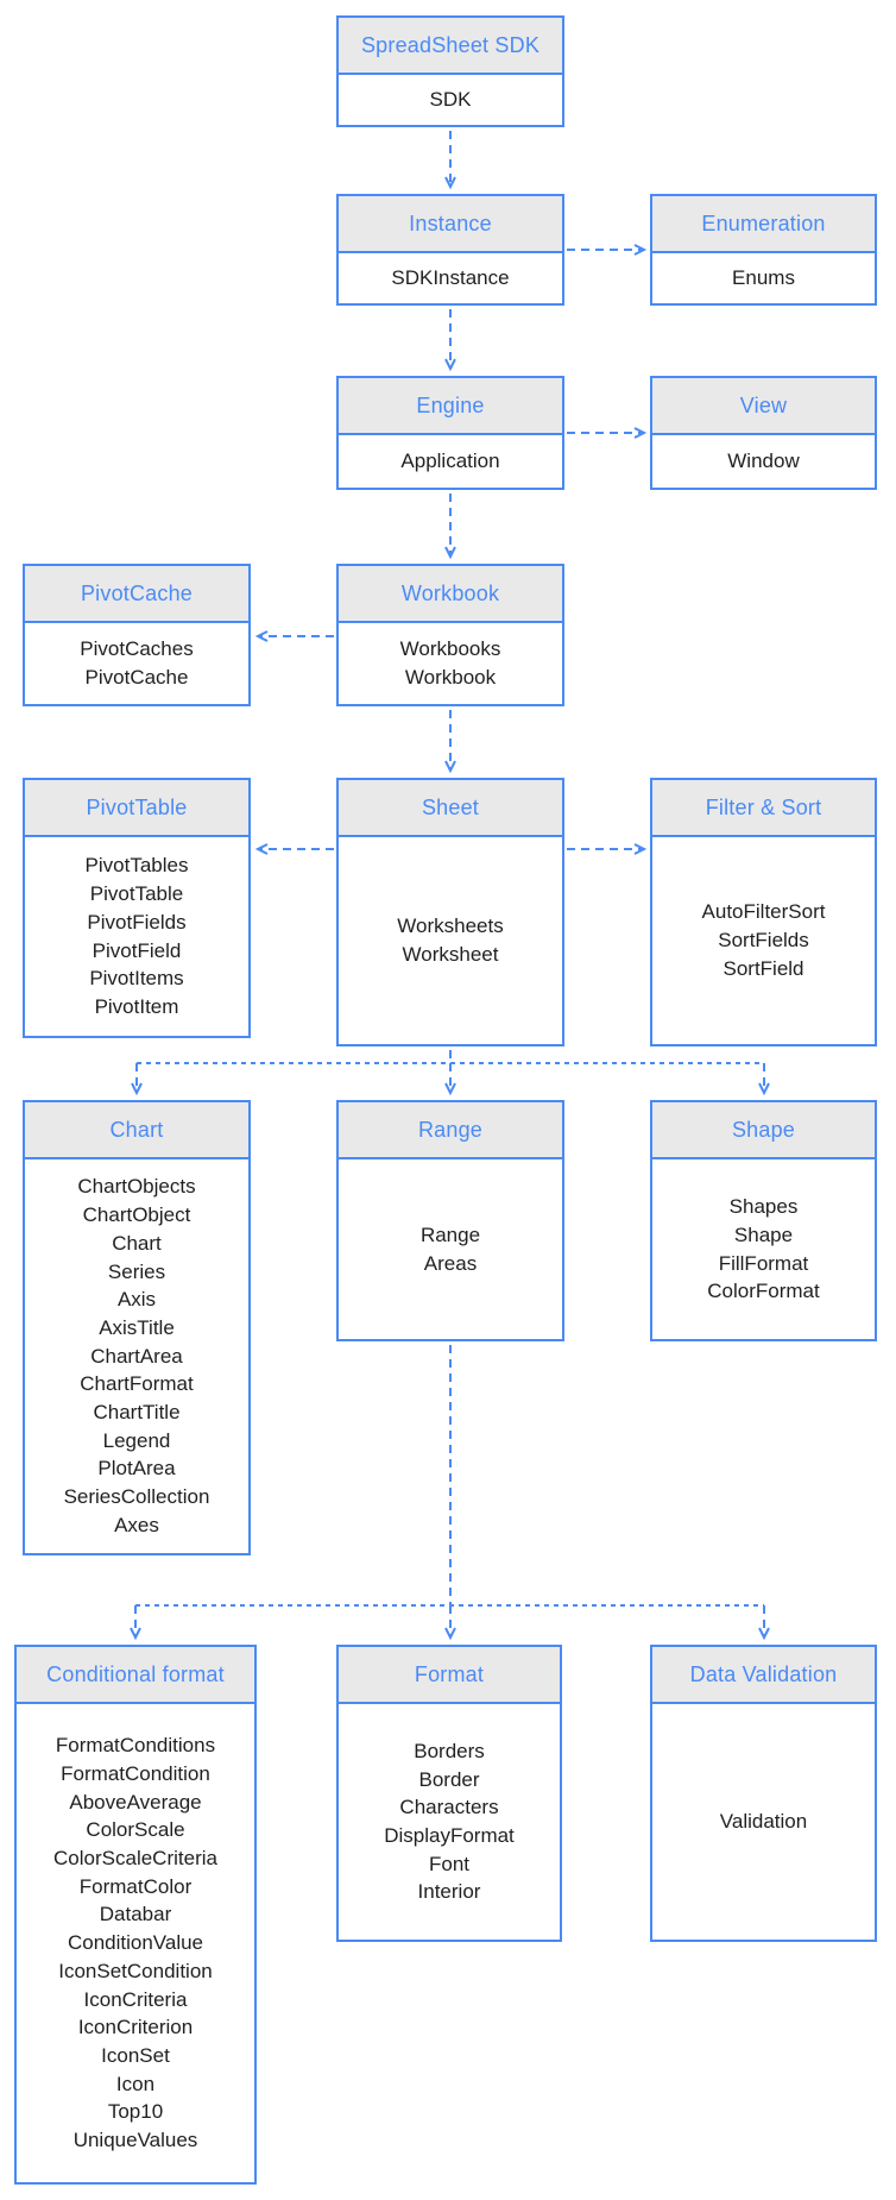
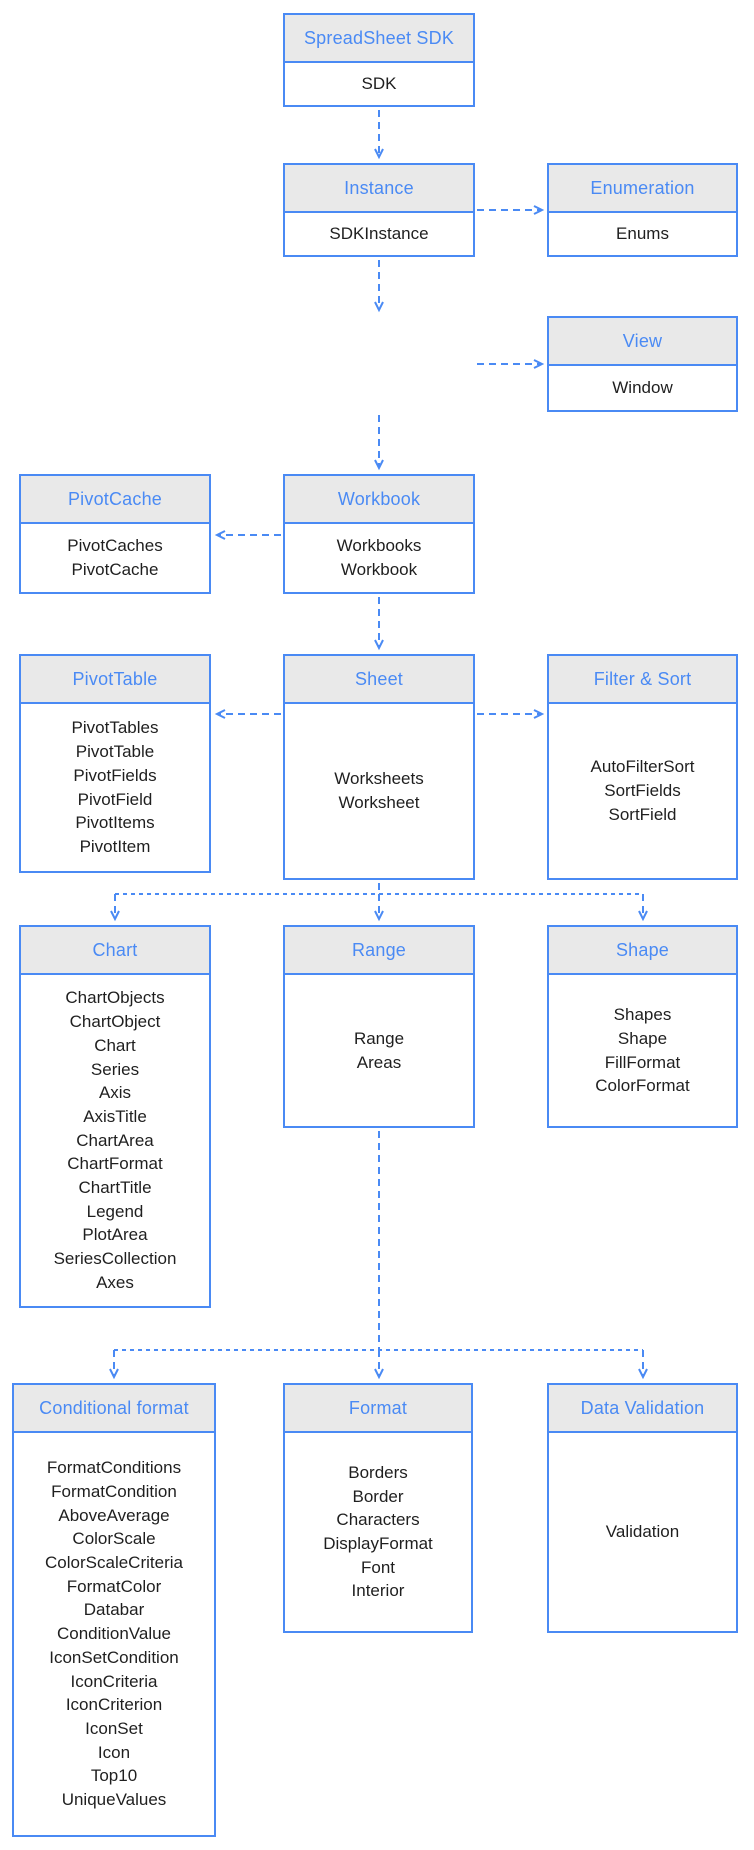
  SpreadSheet SDK
  SDK
  Instance
  SDKInstance
  Enumeration
  Enums
- Engine
- Application
  View
  Window
  PivotCache
  PivotCaches
  PivotCache
  Workbook
  Workbooks
  Workbook
  PivotTable
  PivotTables
  PivotTable
  PivotFields
  PivotField
  PivotItems
  PivotItem
  Sheet
  Worksheets
  Worksheet
  Filter & Sort
  AutoFilterSort
  SortFields
  SortField
  Chart
  ChartObjects
  ChartObject
  Chart
  Series
  Axis
  AxisTitle
  ChartArea
  ChartFormat
  ChartTitle
  Legend
  PlotArea
  SeriesCollection
  Axes
  Range
  Range
  Areas
  Shape
  Shapes
  Shape
  FillFormat
  ColorFormat
  Conditional format
  FormatConditions
  FormatCondition
  AboveAverage
  ColorScale
  ColorScaleCriteria
  FormatColor
  Databar
  ConditionValue
  IconSetCondition
  IconCriteria
  IconCriterion
  IconSet
  Icon
  Top10
  UniqueValues
  Format
  Borders
  Border
  Characters
  DisplayFormat
  Font
  Interior
  Data Validation
  Validation
